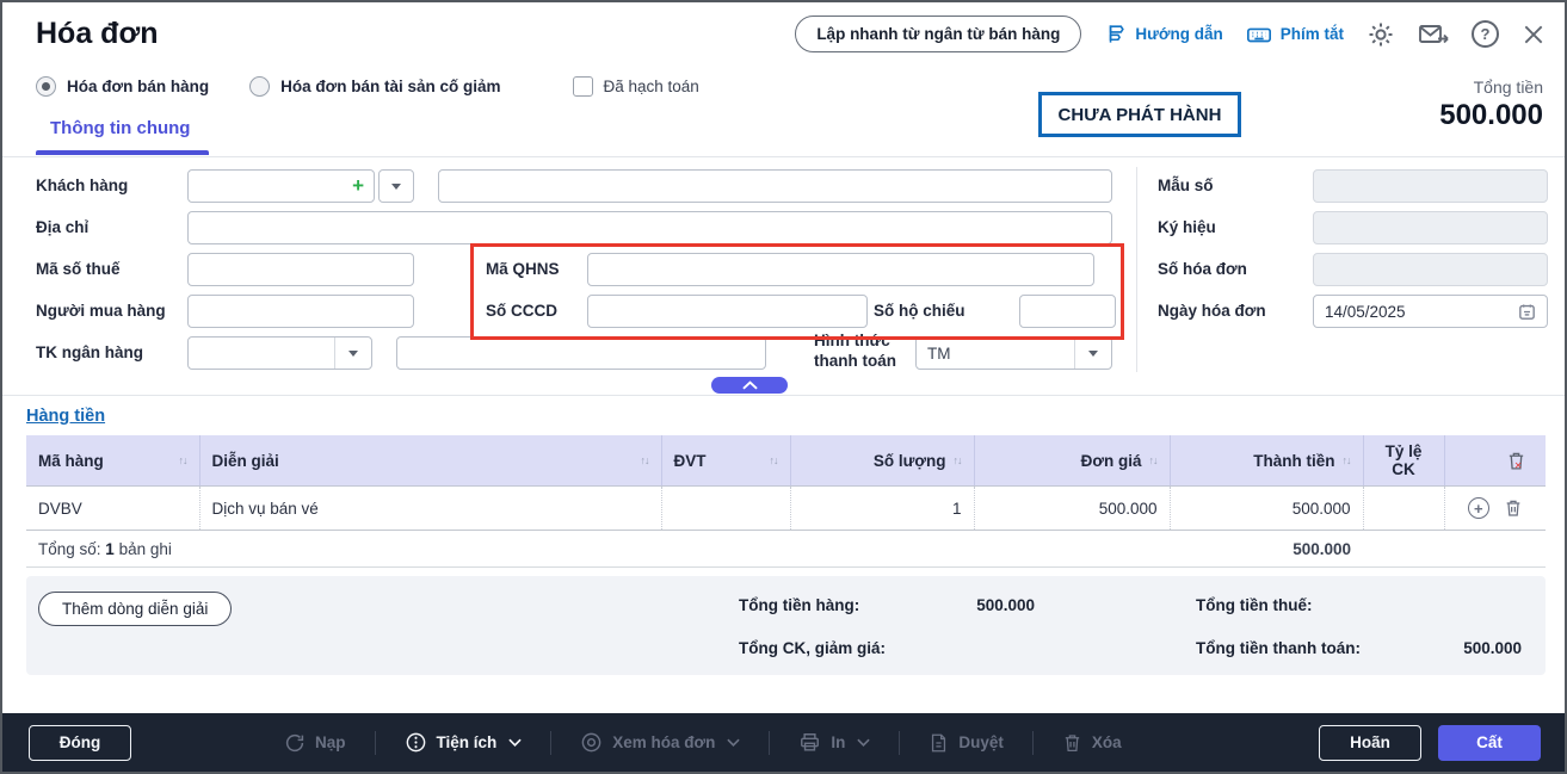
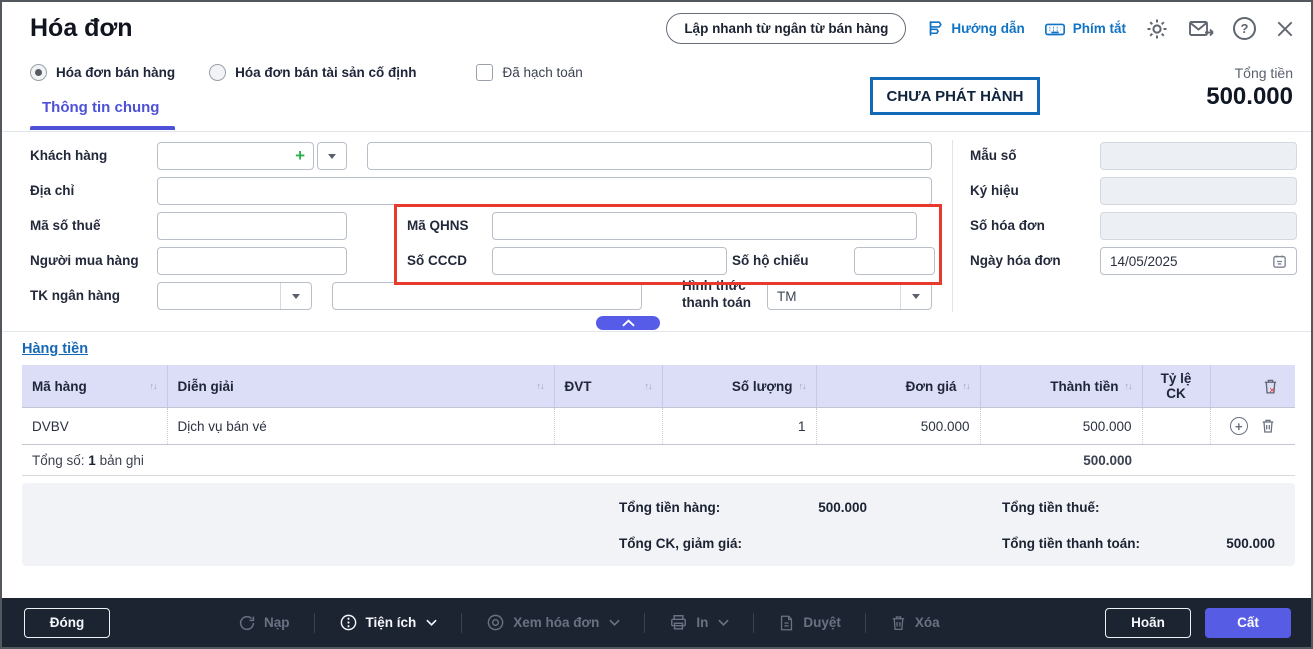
  Hóa đơn
  Lập nhanh từ ngân từ bán hàng
  Hướng dẫn
  Phím tắt
  ?
  Hóa đơn bán hàng
- Hóa đơn bán tài sản cố giảm
+ Hóa đơn bán tài sản cố định
  Đã hạch toán
  CHƯA PHÁT HÀNH
  Tổng tiền
  500.000
  Thông tin chung
  Khách hàng
  +
  Mẫu số
  Địa chỉ
  Ký hiệu
  Mã số thuế
  Mã QHNS
  Số hóa đơn
  Người mua hàng
  Số CCCD
  Số hộ chiếu
  Ngày hóa đơn
  14/05/2025
  TK ngân hàng
  Hình thức
  thanh toán
  TM
  Hàng tiền
  Mã hàng ↑↓	Diễn giải ↑↓	ĐVT ↑↓	Số lượng ↑↓	Đơn giá ↑↓	Thành tiền ↑↓	Tỷ lệ CK	✕
  DVBV	Dịch vụ bán vé		1	500.000	500.000		+
  Tổng số: 1 bản ghi			500.000
- Thêm dòng diễn giải
  Tổng tiền hàng:
  500.000
  Tổng tiền thuế:
  Tổng CK, giảm giá:
  Tổng tiền thanh toán:
  500.000
  Đóng
  Nạp
  Tiện ích
  Xem hóa đơn
  In
  Duyệt
  Xóa
  Hoãn
  Cất
